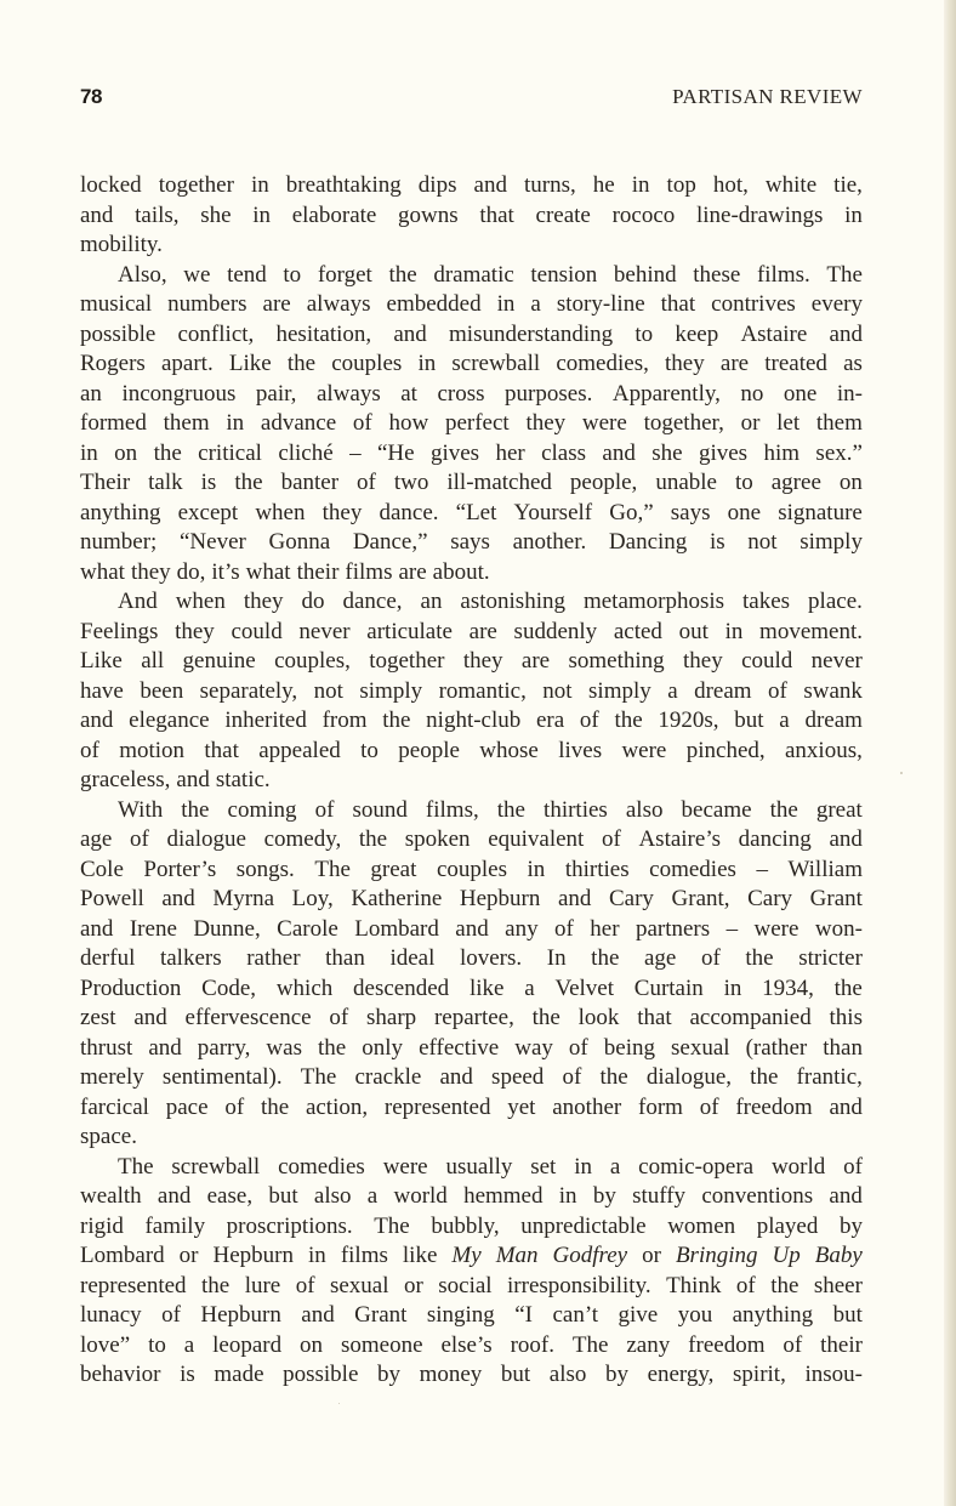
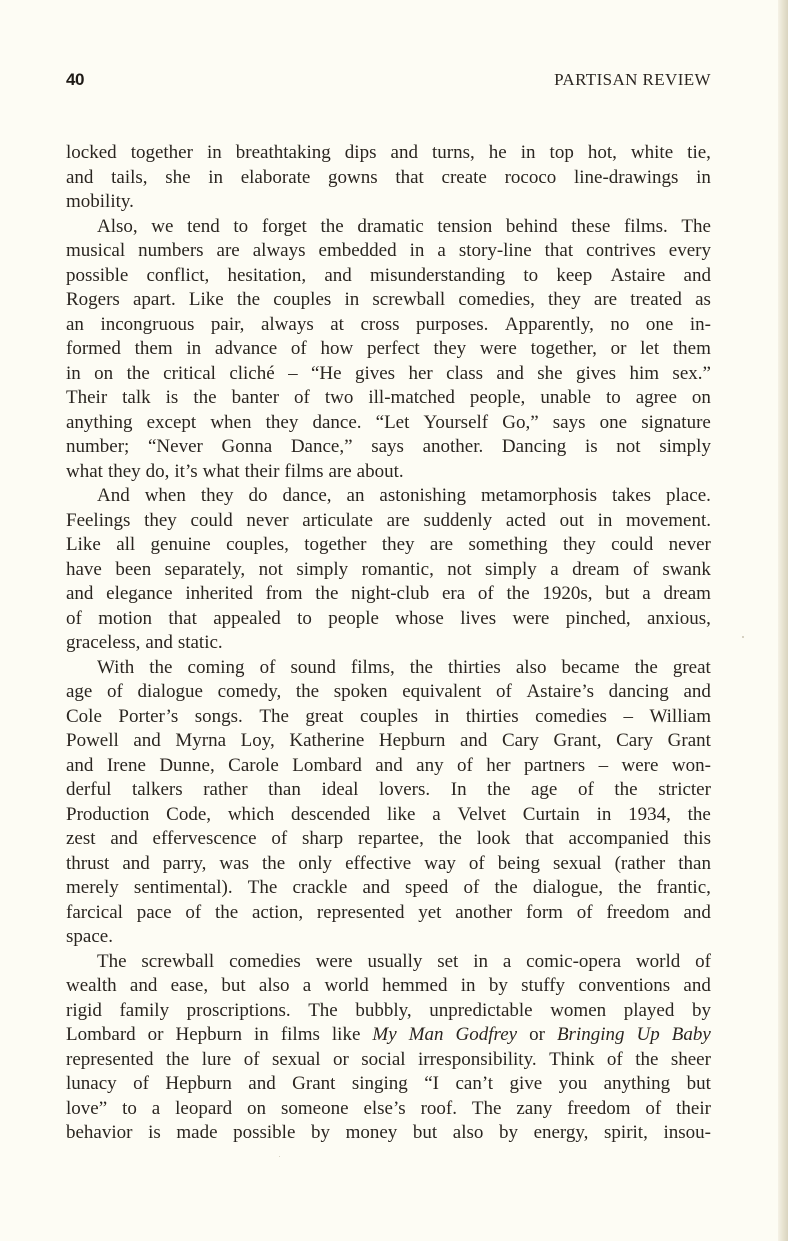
- 78
+ 40
  PARTISAN REVIEW
  locked
  together
  in
  breathtaking
  dips
  and
  turns,
  he
  in
  top
  hot,
  white
  tie,
  and
  tails,
  she
  in
  elaborate
  gowns
  that
  create
  rococo
  line-drawings
  in
  mobility.
  Also,
  we
  tend
  to
  forget
  the
  dramatic
  tension
  behind
  these
  films.
  The
  musical
  numbers
  are
  always
  embedded
  in
  a
  story-line
  that
  contrives
  every
  possible
  conflict,
  hesitation,
  and
  misunderstanding
  to
  keep
  Astaire
  and
  Rogers
  apart.
  Like
  the
  couples
  in
  screwball
  comedies,
  they
  are
  treated
  as
  an
  incongruous
  pair,
  always
  at
  cross
  purposes.
  Apparently,
  no
  one
  in-
  formed
  them
  in
  advance
  of
  how
  perfect
  they
  were
  together,
  or
  let
  them
  in
  on
  the
  critical
  cliché
  –
  “He
  gives
  her
  class
  and
  she
  gives
  him
  sex.”
  Their
  talk
  is
  the
  banter
  of
  two
  ill-matched
  people,
  unable
  to
  agree
  on
  anything
  except
  when
  they
  dance.
  “Let
  Yourself
  Go,”
  says
  one
  signature
  number;
  “Never
  Gonna
  Dance,”
  says
  another.
  Dancing
  is
  not
  simply
  what
  they
  do,
  it’s
  what
  their
  films
  are
  about.
  And
  when
  they
  do
  dance,
  an
  astonishing
  metamorphosis
  takes
  place.
  Feelings
  they
  could
  never
  articulate
  are
  suddenly
  acted
  out
  in
  movement.
  Like
  all
  genuine
  couples,
  together
  they
  are
  something
  they
  could
  never
  have
  been
  separately,
  not
  simply
  romantic,
  not
  simply
  a
  dream
  of
  swank
  and
  elegance
  inherited
  from
  the
  night-club
  era
  of
  the
  1920s,
  but
  a
  dream
  of
  motion
  that
  appealed
  to
  people
  whose
  lives
  were
  pinched,
  anxious,
  graceless,
  and
  static.
  With
  the
  coming
  of
  sound
  films,
  the
  thirties
  also
  became
  the
  great
  age
  of
  dialogue
  comedy,
  the
  spoken
  equivalent
  of
  Astaire’s
  dancing
  and
  Cole
  Porter’s
  songs.
  The
  great
  couples
  in
  thirties
  comedies
  –
  William
  Powell
  and
  Myrna
  Loy,
  Katherine
  Hepburn
  and
  Cary
  Grant,
  Cary
  Grant
  and
  Irene
  Dunne,
  Carole
  Lombard
  and
  any
  of
  her
  partners
  –
  were
  won-
  derful
  talkers
  rather
  than
  ideal
  lovers.
  In
  the
  age
  of
  the
  stricter
  Production
  Code,
  which
  descended
  like
  a
  Velvet
  Curtain
  in
  1934,
  the
  zest
  and
  effervescence
  of
  sharp
  repartee,
  the
  look
  that
  accompanied
  this
  thrust
  and
  parry,
  was
  the
  only
  effective
  way
  of
  being
  sexual
  (rather
  than
  merely
  sentimental).
  The
  crackle
  and
  speed
  of
  the
  dialogue,
  the
  frantic,
  farcical
  pace
  of
  the
  action,
  represented
  yet
  another
  form
  of
  freedom
  and
  space.
  The
  screwball
  comedies
  were
  usually
  set
  in
  a
  comic-opera
  world
  of
  wealth
  and
  ease,
  but
  also
  a
  world
  hemmed
  in
  by
  stuffy
  conventions
  and
  rigid
  family
  proscriptions.
  The
  bubbly,
  unpredictable
  women
  played
  by
  Lombard
  or
  Hepburn
  in
  films
  like
  My
  Man
  Godfrey
  or
  Bringing
  Up
  Baby
  represented
  the
  lure
  of
  sexual
  or
  social
  irresponsibility.
  Think
  of
  the
  sheer
  lunacy
  of
  Hepburn
  and
  Grant
  singing
  “I
  can’t
  give
  you
  anything
  but
  love”
  to
  a
  leopard
  on
  someone
  else’s
  roof.
  The
  zany
  freedom
  of
  their
  behavior
  is
  made
  possible
  by
  money
  but
  also
  by
  energy,
  spirit,
  insou-
